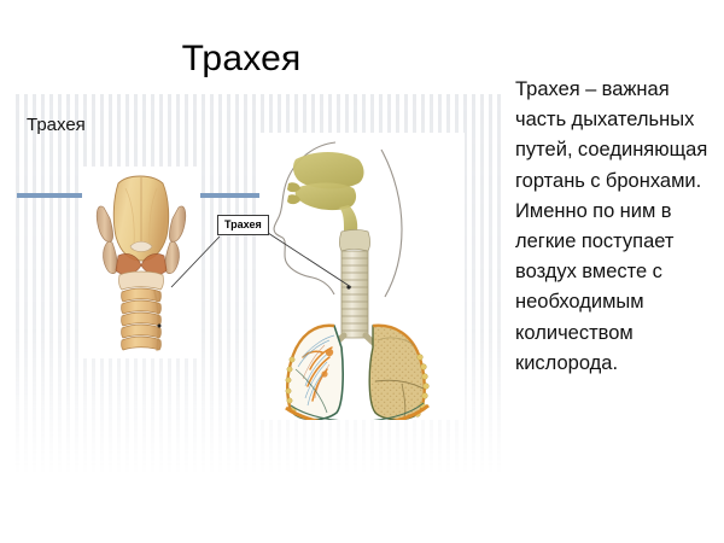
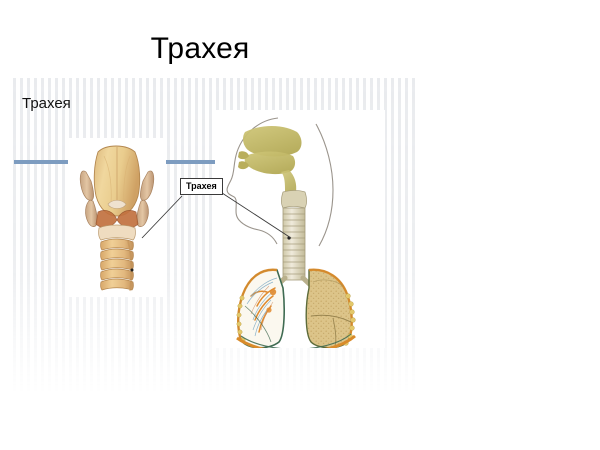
  Трахея
  Трахея
  Трахея
- Трахея – важная часть дыхательных путей, соединяющая гортань с бронхами. Именно по ним в легкие поступает воздух вместе с необходимым количеством кислорода.
